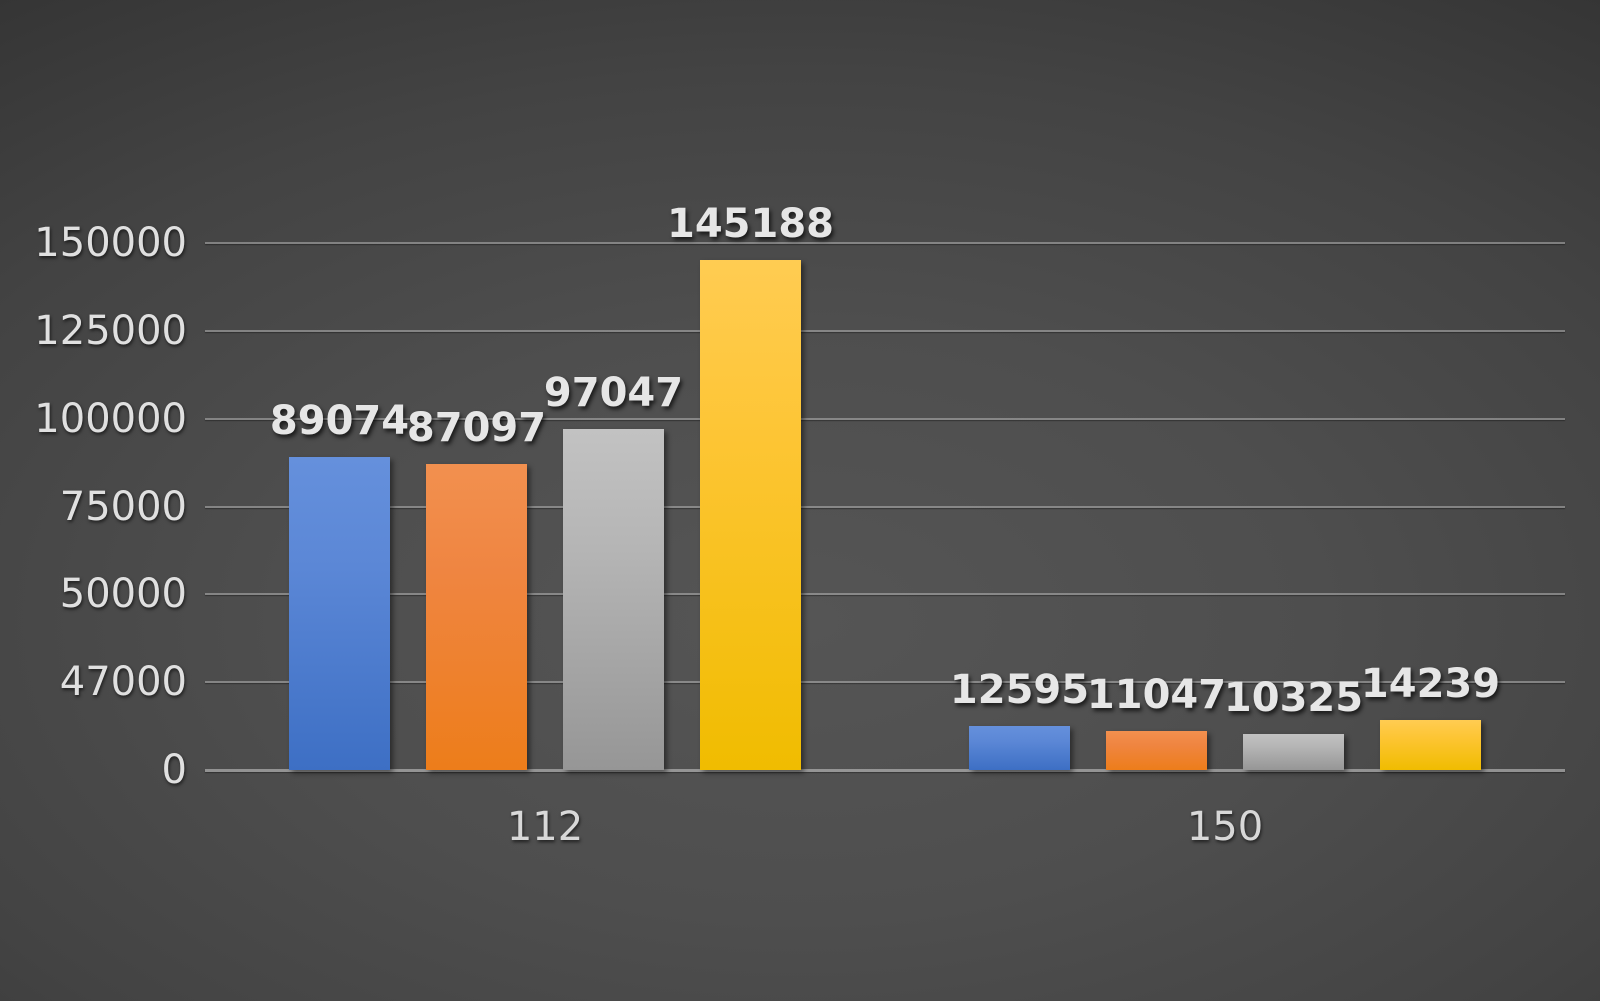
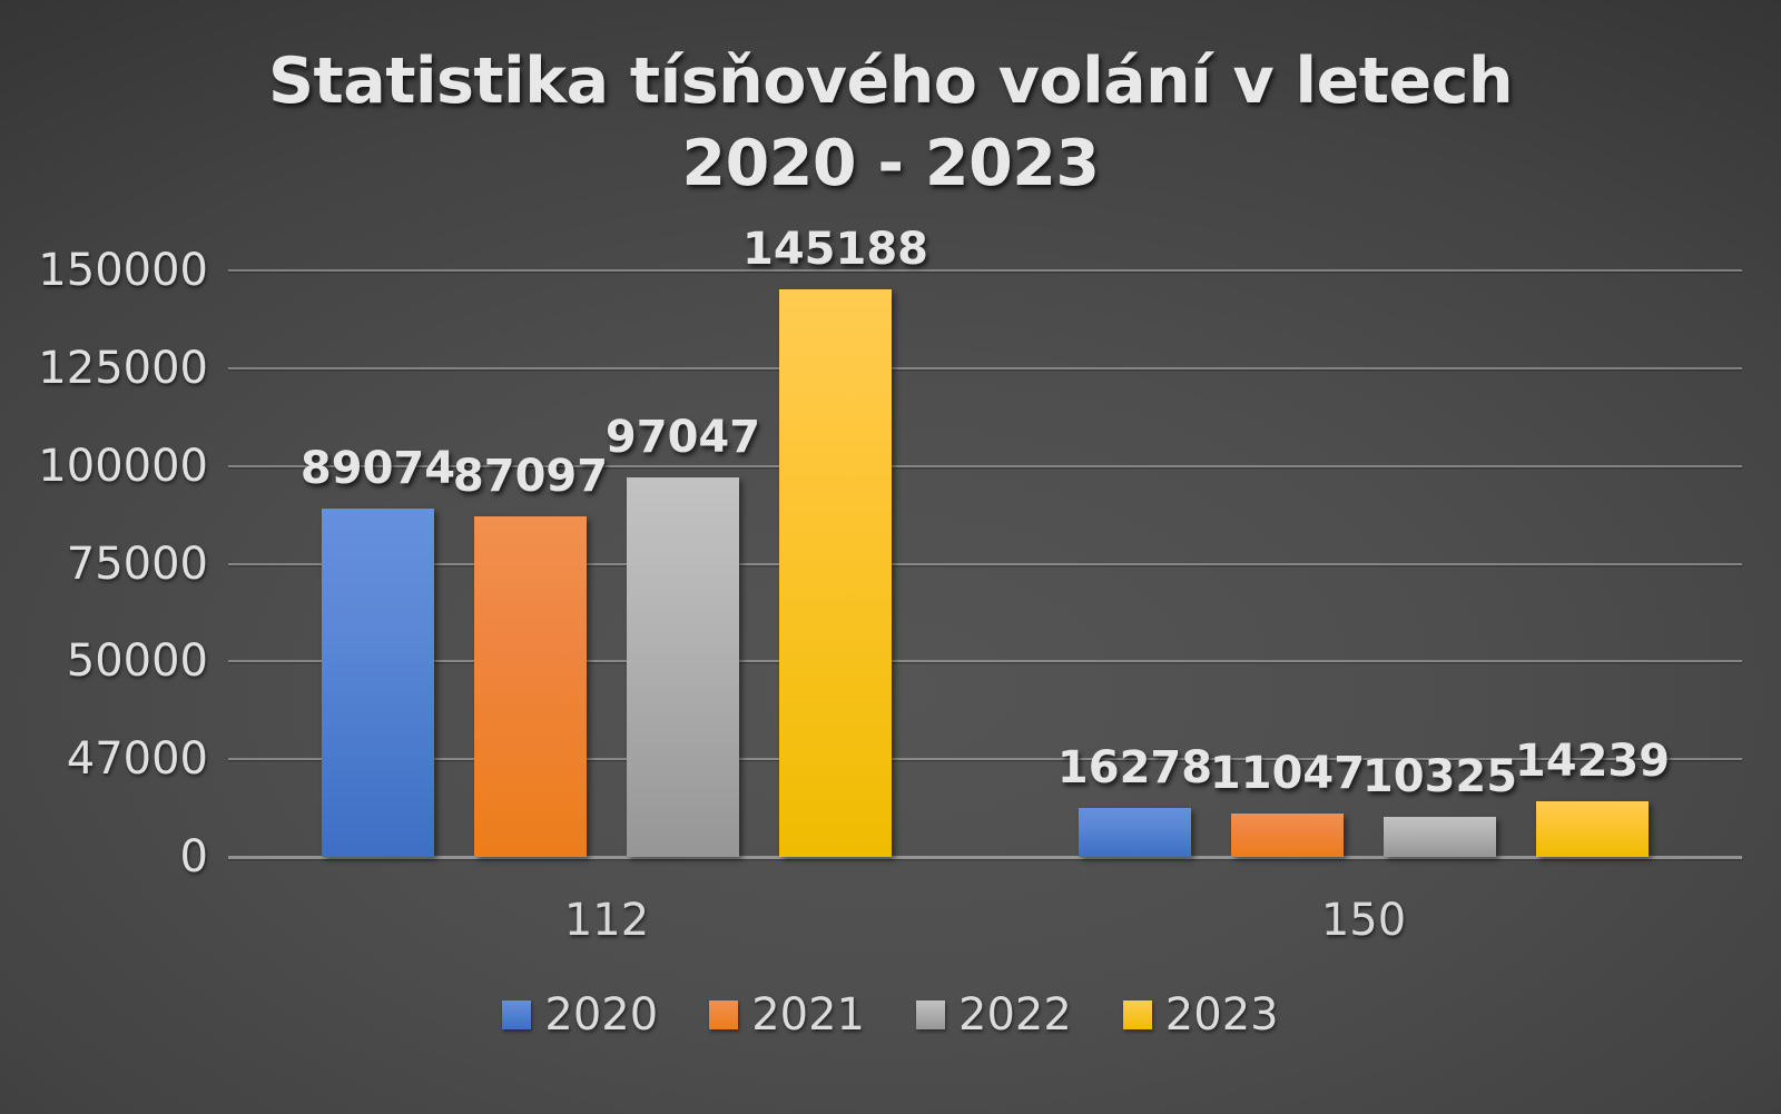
+ Statistika tísňového volání v letech
+ 2020 - 2023
  150000
  125000
  100000
  75000
  50000
  47000
  0
  89074
  87097
  97047
  145188
- 12595
+ 16278
  11047
  10325
  14239
+ 2020
+ 2021
+ 2022
+ 2023
  112
  150
